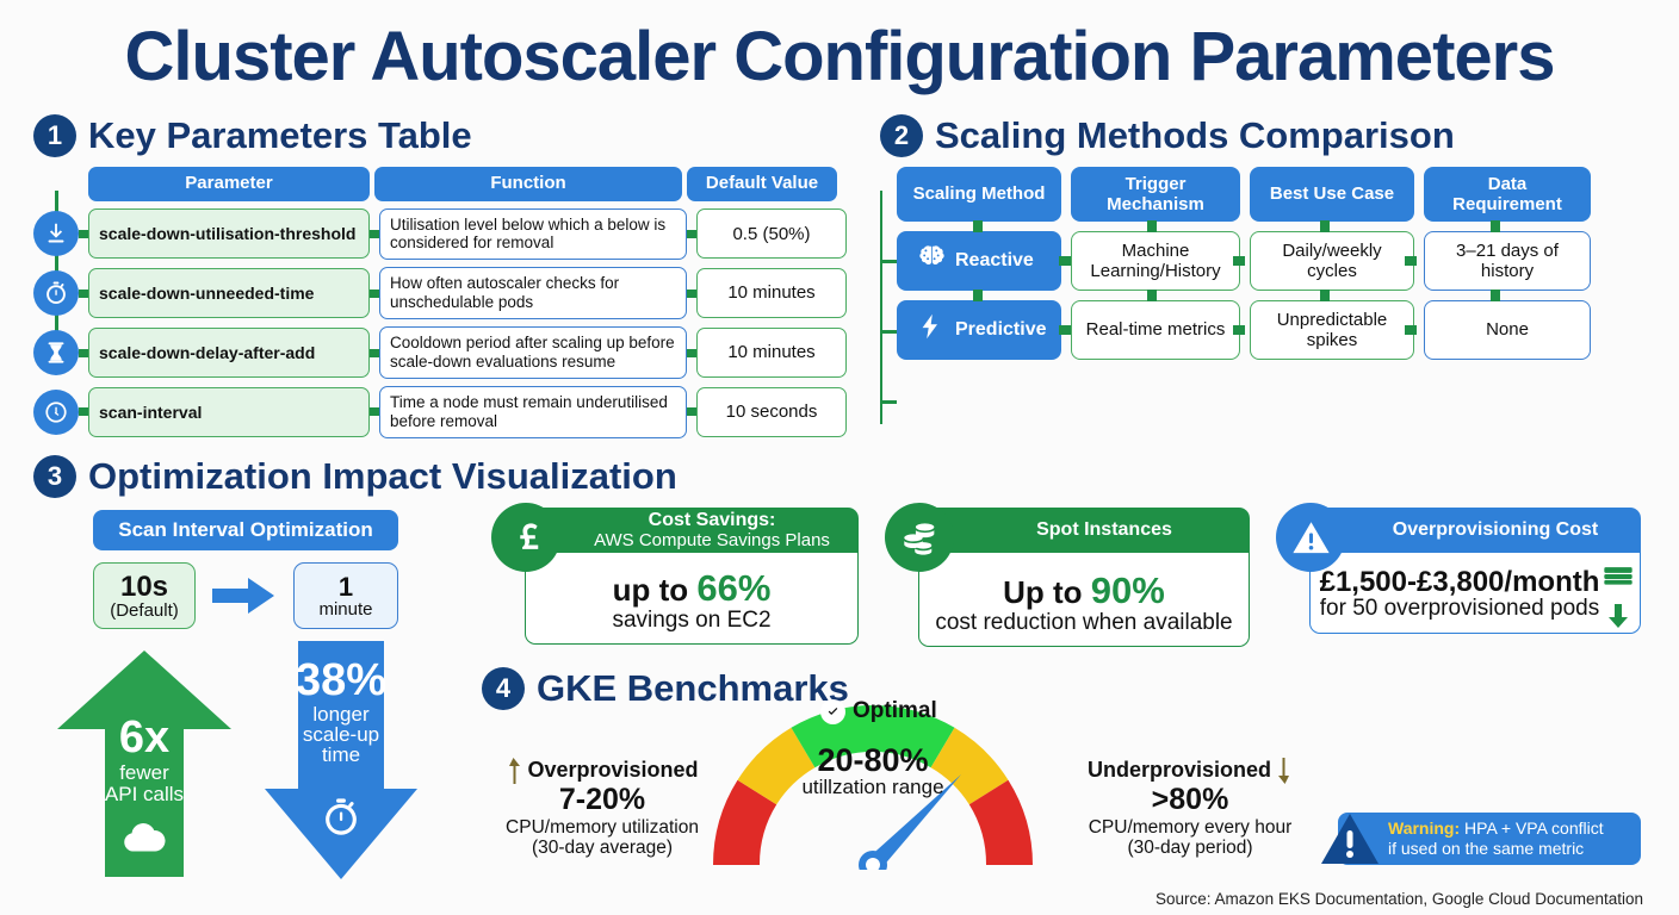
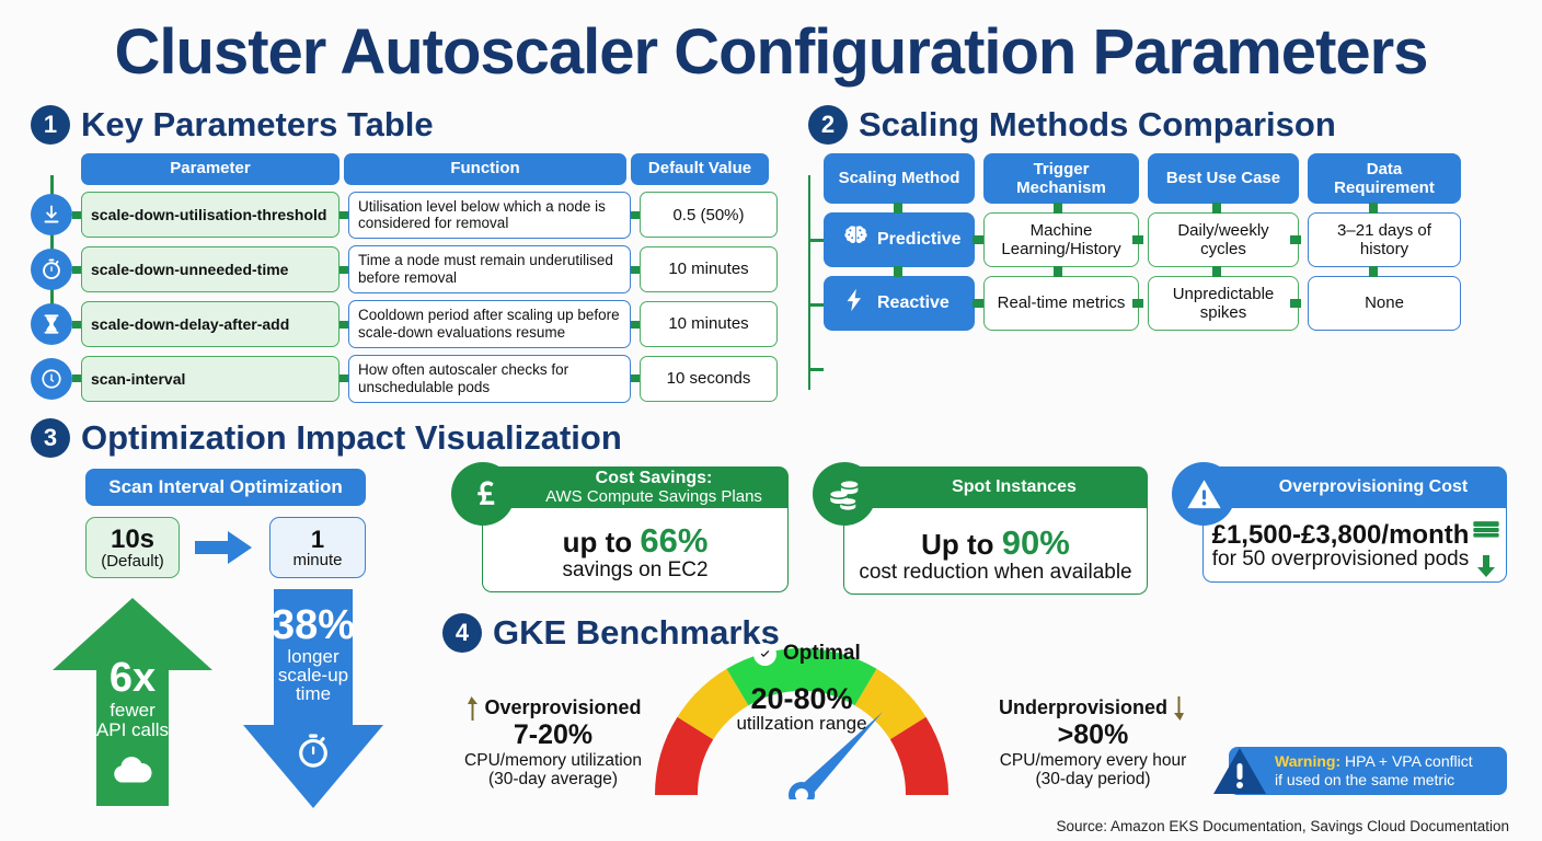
  Cluster Autoscaler Configuration Parameters
  1
  Key Parameters Table
  Parameter
  Function
  Default Value
  scale-down-utilisation-threshold
- Utilisation level below which a below is considered for removal
+ Utilisation level below which a node is considered for removal
  0.5 (50%)
  scale-down-unneeded-time
- How often autoscaler checks for unschedulable pods
+ Time a node must remain underutilised before removal
  10 minutes
  scale-down-delay-after-add
  Cooldown period after scaling up before scale-down evaluations resume
  10 minutes
  scan-interval
- Time a node must remain underutilised before removal
+ How often autoscaler checks for unschedulable pods
  10 seconds
  2
  Scaling Methods Comparison
  Scaling Method
  Trigger Mechanism
  Best Use Case
  Data Requirement
- Reactive
+ Predictive
  Machine Learning/History
  Daily/weekly cycles
  3–21 days of history
- Predictive
+ Reactive
  Real-time metrics
  Unpredictable spikes
  None
  3
  Optimization Impact Visualization
  Scan Interval Optimization
  10s
  (Default)
  1
  minute
  6x
  fewer
  API calls
  38%
  longer
  scale-up
  time
  Cost Savings:
  AWS Compute Savings Plans
  up to 66%
  savings on EC2
  Spot Instances
  Up to 90%
  cost reduction when available
  Overprovisioning Cost
  £1,500-£3,800/month
  for 50 overprovisioned pods
  4
  GKE Benchmarks
  Optimal
  20-80%
  utillzation range
  Overprovisioned
  7-20%
  CPU/memory utilization
  (30-day average)
  Underprovisioned
  >80%
  CPU/memory every hour
  (30-day period)
  Warning: HPA + VPA conflict
  if used on the same metric
- Source: Amazon EKS Documentation, Google Cloud Documentation
+ Source: Amazon EKS Documentation, Savings Cloud Documentation
